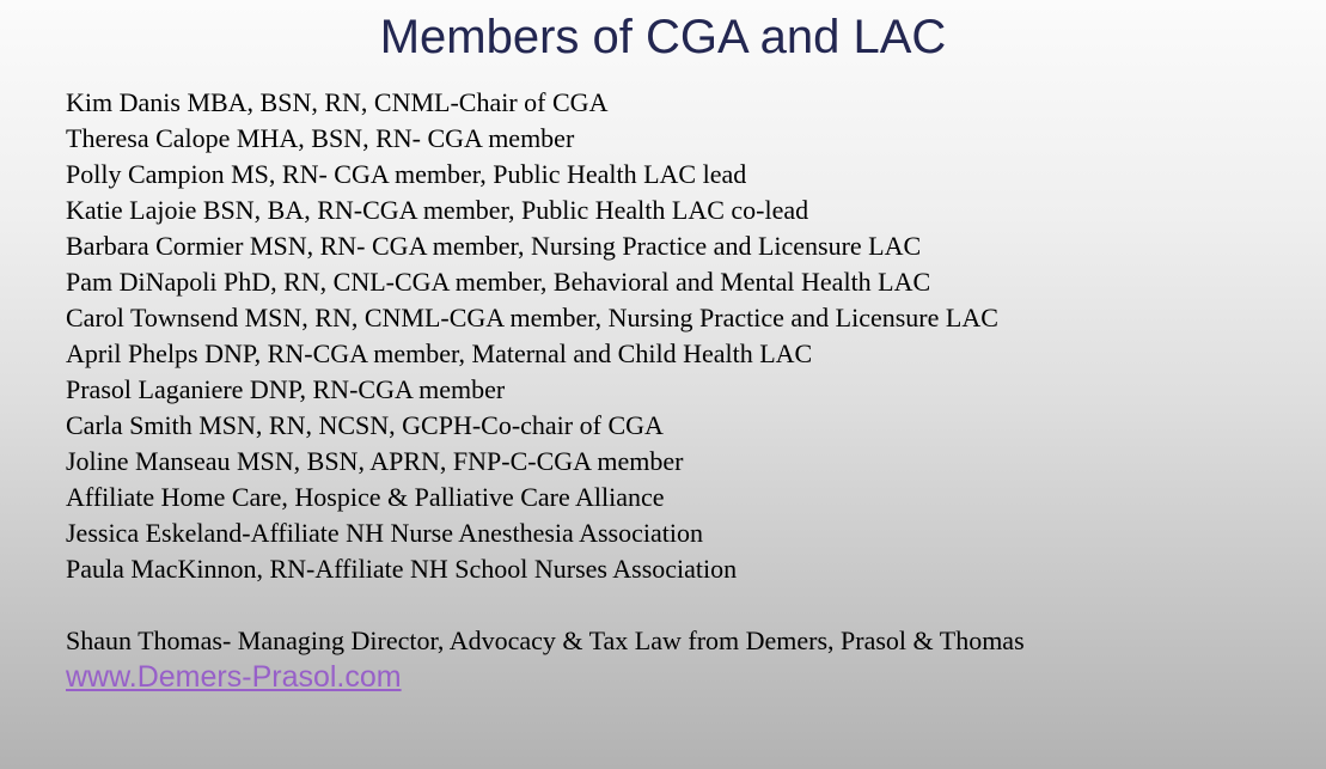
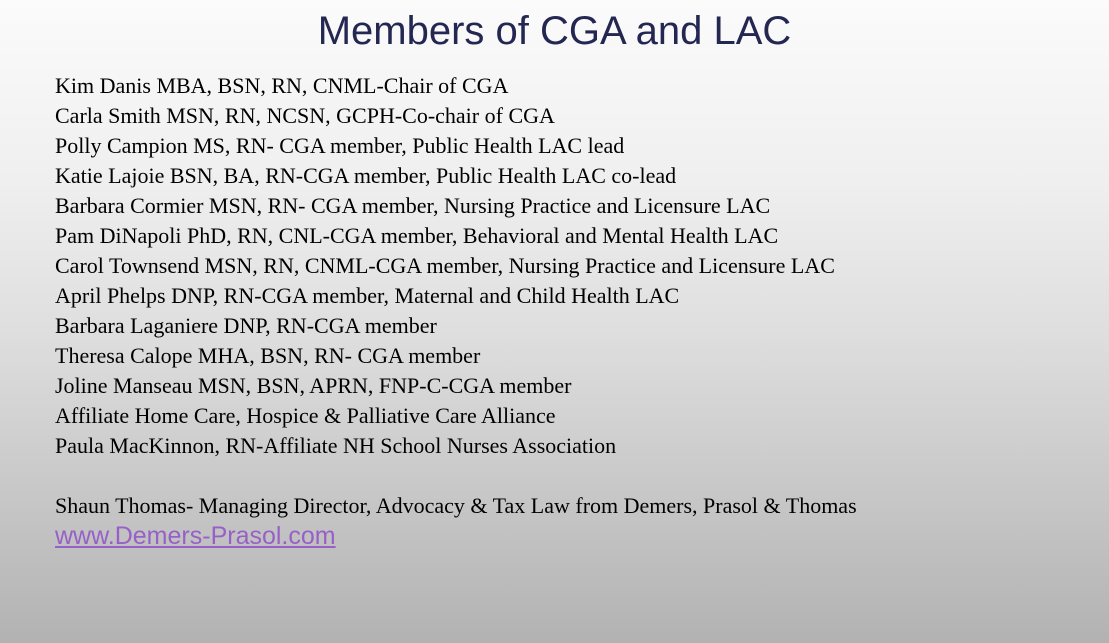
  Members of CGA and LAC
  Kim Danis MBA, BSN, RN, CNML-Chair of CGA
- Theresa Calope MHA, BSN, RN- CGA member
+ Carla Smith MSN, RN, NCSN, GCPH-Co-chair of CGA
  Polly Campion MS, RN- CGA member, Public Health LAC lead
  Katie Lajoie BSN, BA, RN-CGA member, Public Health LAC co-lead
  Barbara Cormier MSN, RN- CGA member, Nursing Practice and Licensure LAC
  Pam DiNapoli PhD, RN, CNL-CGA member, Behavioral and Mental Health LAC
  Carol Townsend MSN, RN, CNML-CGA member, Nursing Practice and Licensure LAC
  April Phelps DNP, RN-CGA member, Maternal and Child Health LAC
- Prasol Laganiere DNP, RN-CGA member
+ Barbara Laganiere DNP, RN-CGA member
- Carla Smith MSN, RN, NCSN, GCPH-Co-chair of CGA
+ Theresa Calope MHA, BSN, RN- CGA member
  Joline Manseau MSN, BSN, APRN, FNP-C-CGA member
  Affiliate Home Care, Hospice & Palliative Care Alliance
- Jessica Eskeland-Affiliate NH Nurse Anesthesia Association
  Paula MacKinnon, RN-Affiliate NH School Nurses Association
  Shaun Thomas- Managing Director, Advocacy & Tax Law from Demers, Prasol & Thomas
  www.Demers-Prasol.com
